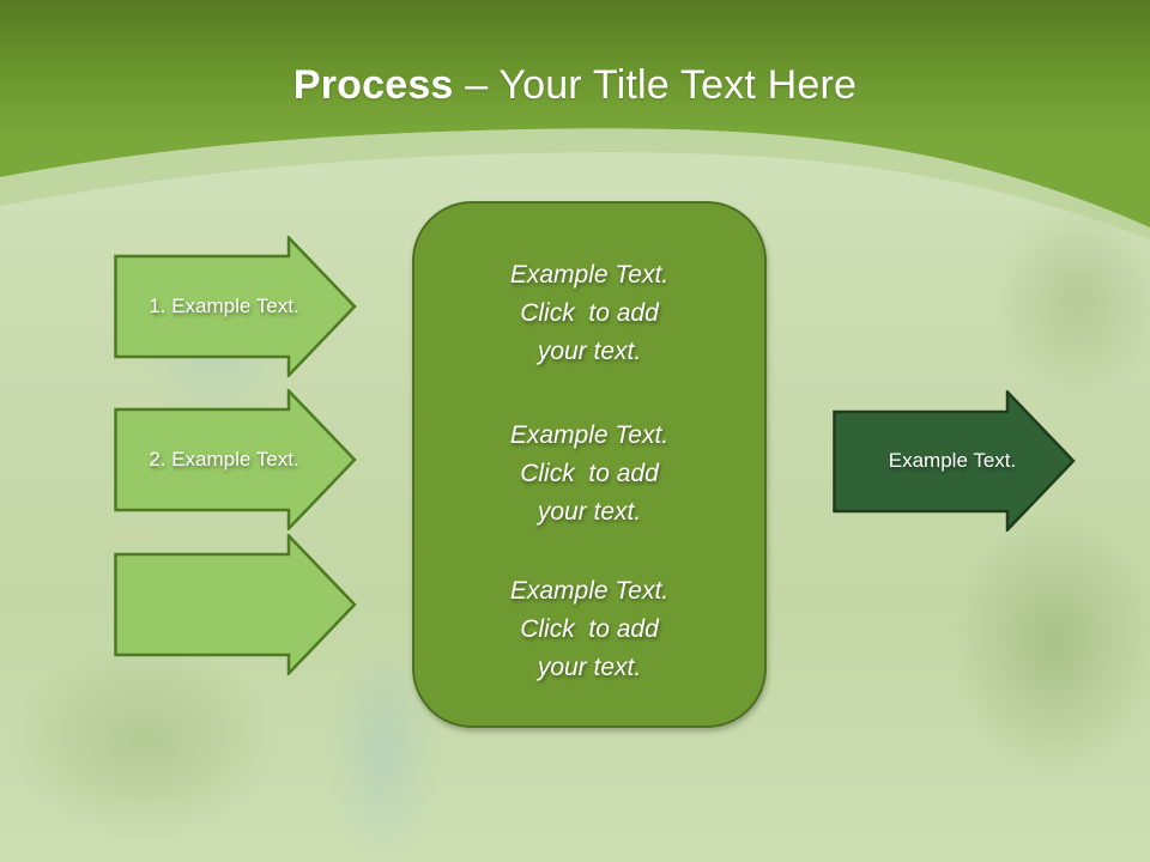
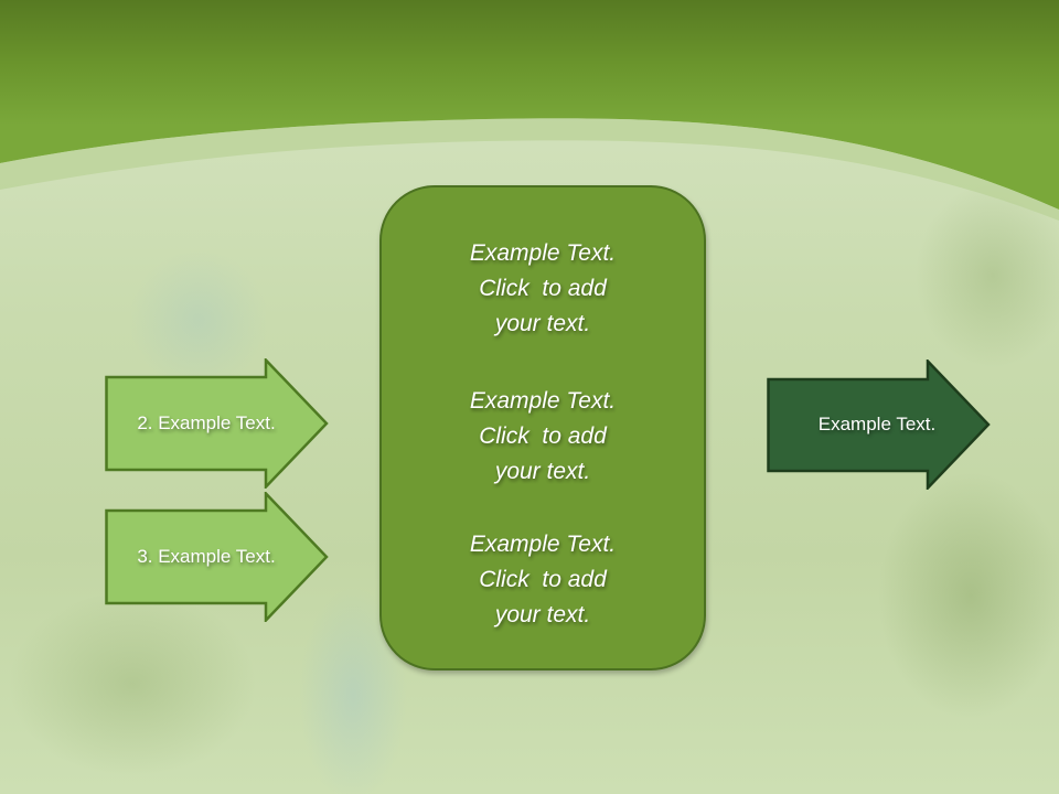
- Process – Your Title Text Here
- 1. Example Text.
  2. Example Text.
+ 3. Example Text.
  Example Text.
  Click to add
  your text.
  Example Text.
  Click to add
  your text.
  Example Text.
  Click to add
  your text.
  Example Text.
